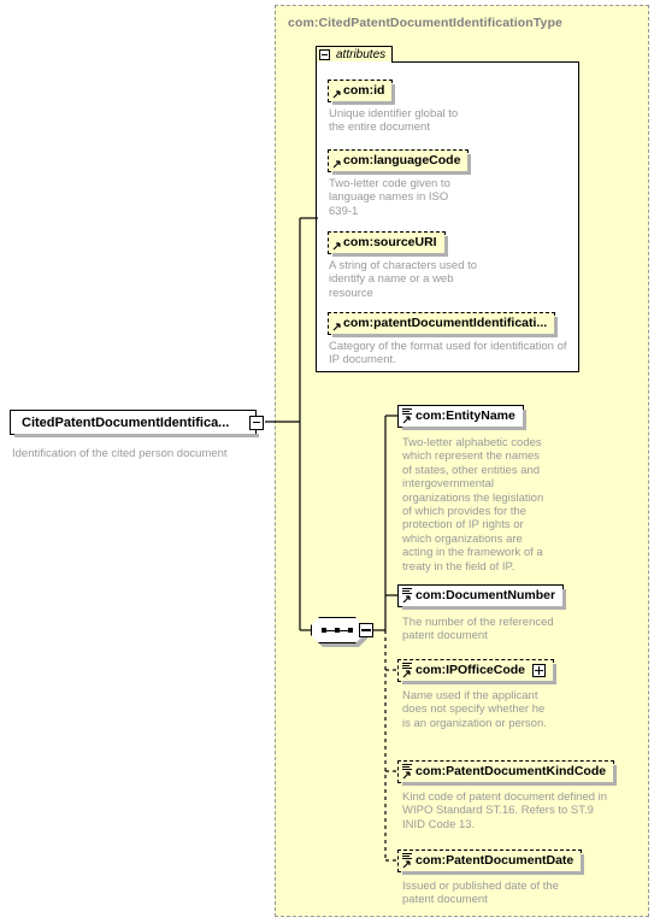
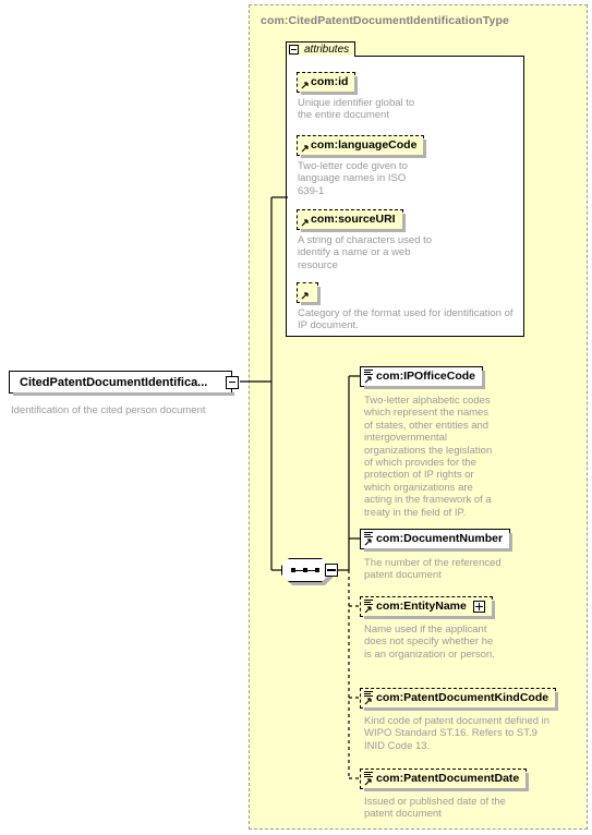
  CitedPatentDocumentIdentifica...
  Identification of the cited person document
  com:CitedPatentDocumentIdentificationType
  attributes
  com:id
  Unique identifier global to
  the entire document
  com:languageCode
  Two-letter code given to
  language names in ISO
  639-1
  com:sourceURI
  A string of characters used to
  identify a name or a web
  resource
- com:patentDocumentIdentificati...
  Category of the format used for identification of
  IP document.
- com:EntityName
+ com:IPOfficeCode
  Two-letter alphabetic codes
  which represent the names
  of states, other entities and
  intergovernmental
  organizations the legislation
  of which provides for the
  protection of IP rights or
  which organizations are
  acting in the framework of a
  treaty in the field of IP.
  com:DocumentNumber
  The number of the referenced
  patent document
- com:IPOfficeCode
+ com:EntityName
  Name used if the applicant
  does not specify whether he
  is an organization or person.
  com:PatentDocumentKindCode
  Kind code of patent document defined in
  WIPO Standard ST.16. Refers to ST.9
  INID Code 13.
  com:PatentDocumentDate
  Issued or published date of the
  patent document
